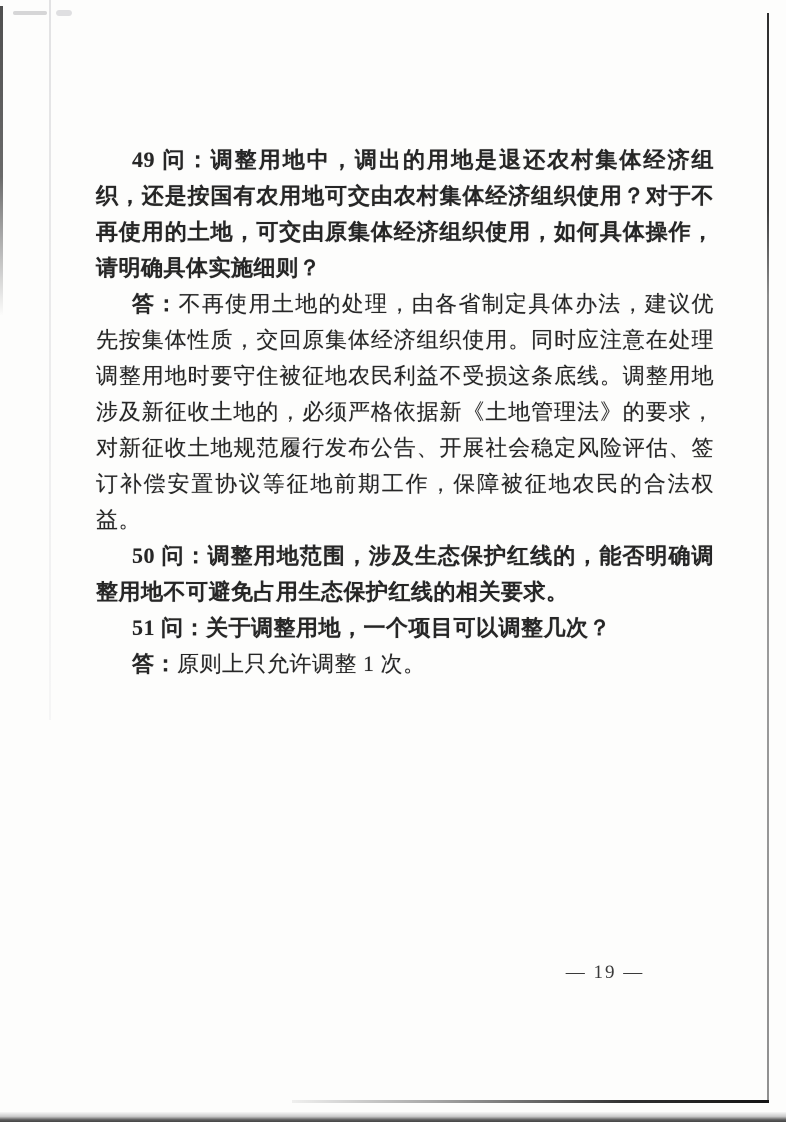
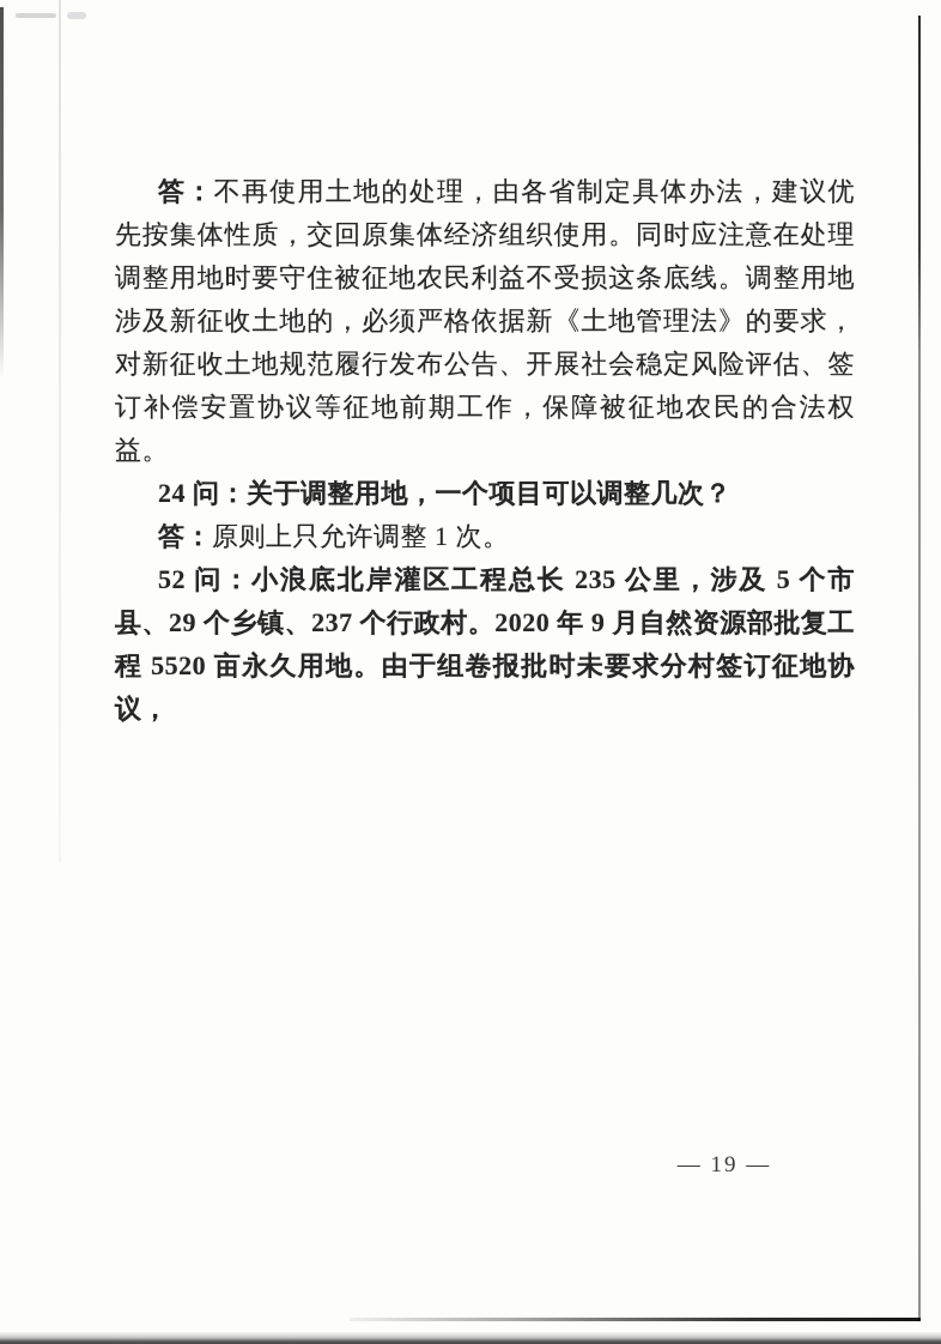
- 49 问：调整用地中，调出的用地是退还农村集体经济组织，还是按国有农用地可交由农村集体经济组织使用？对于不再使用的土地，可交由原集体经济组织使用，如何具体操作，请明确具体实施细则？
  答：不再使用土地的处理，由各省制定具体办法，建议优先按集体性质，交回原集体经济组织使用。同时应注意在处理调整用地时要守住被征地农民利益不受损这条底线。调整用地涉及新征收土地的，必须严格依据新《土地管理法》的要求，对新征收土地规范履行发布公告、开展社会稳定风险评估、签订补偿安置协议等征地前期工作，保障被征地农民的合法权益。
- 50 问：调整用地范围，涉及生态保护红线的，能否明确调整用地不可避免占用生态保护红线的相关要求。
- 51 问：关于调整用地，一个项目可以调整几次？
+ 24 问：关于调整用地，一个项目可以调整几次？
  答：原则上只允许调整 1 次。
+ 52 问：小浪底北岸灌区工程总长 235 公里，涉及 5 个市县、29 个乡镇、237 个行政村。2020 年 9 月自然资源部批复工程 5520 亩永久用地。由于组卷报批时未要求分村签订征地协议，
  — 19 —
